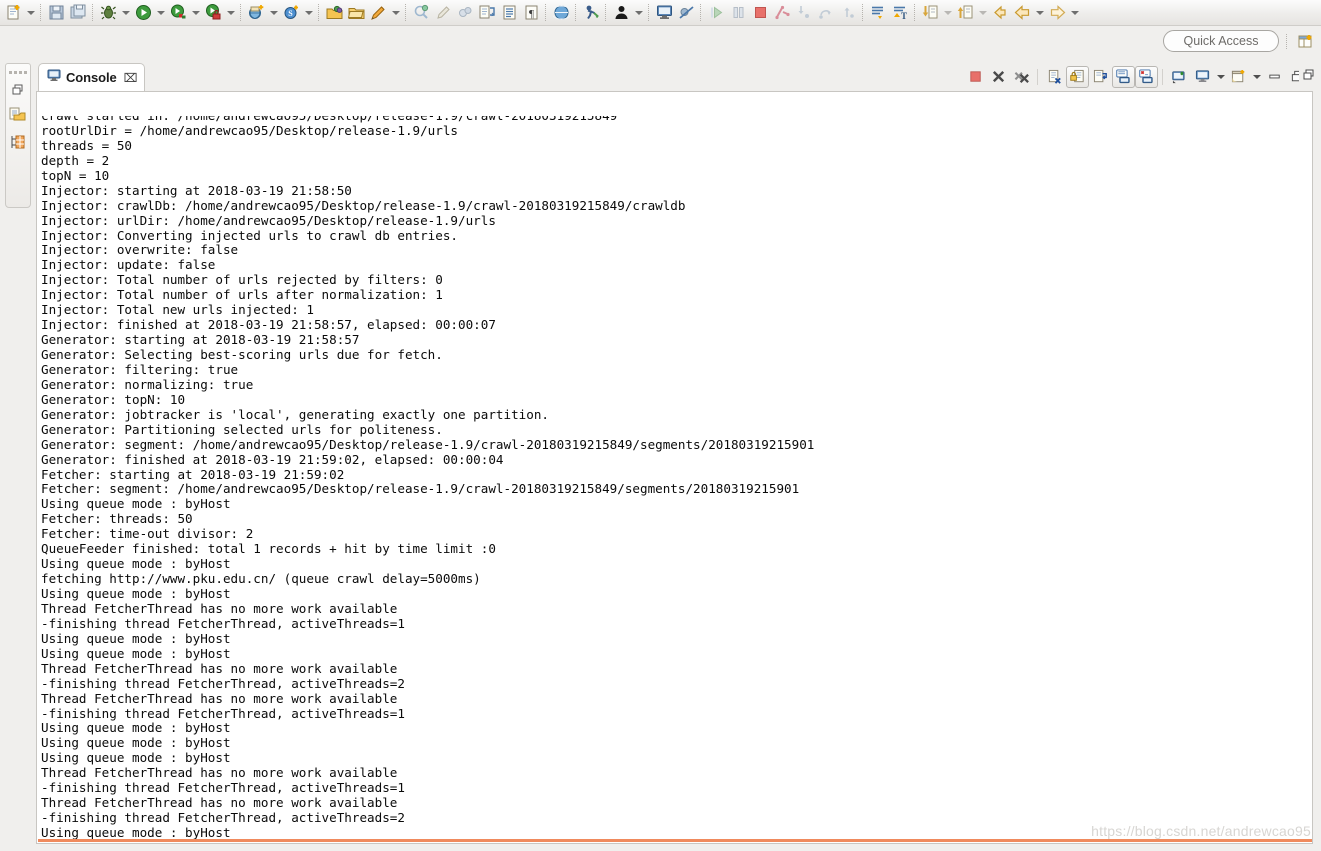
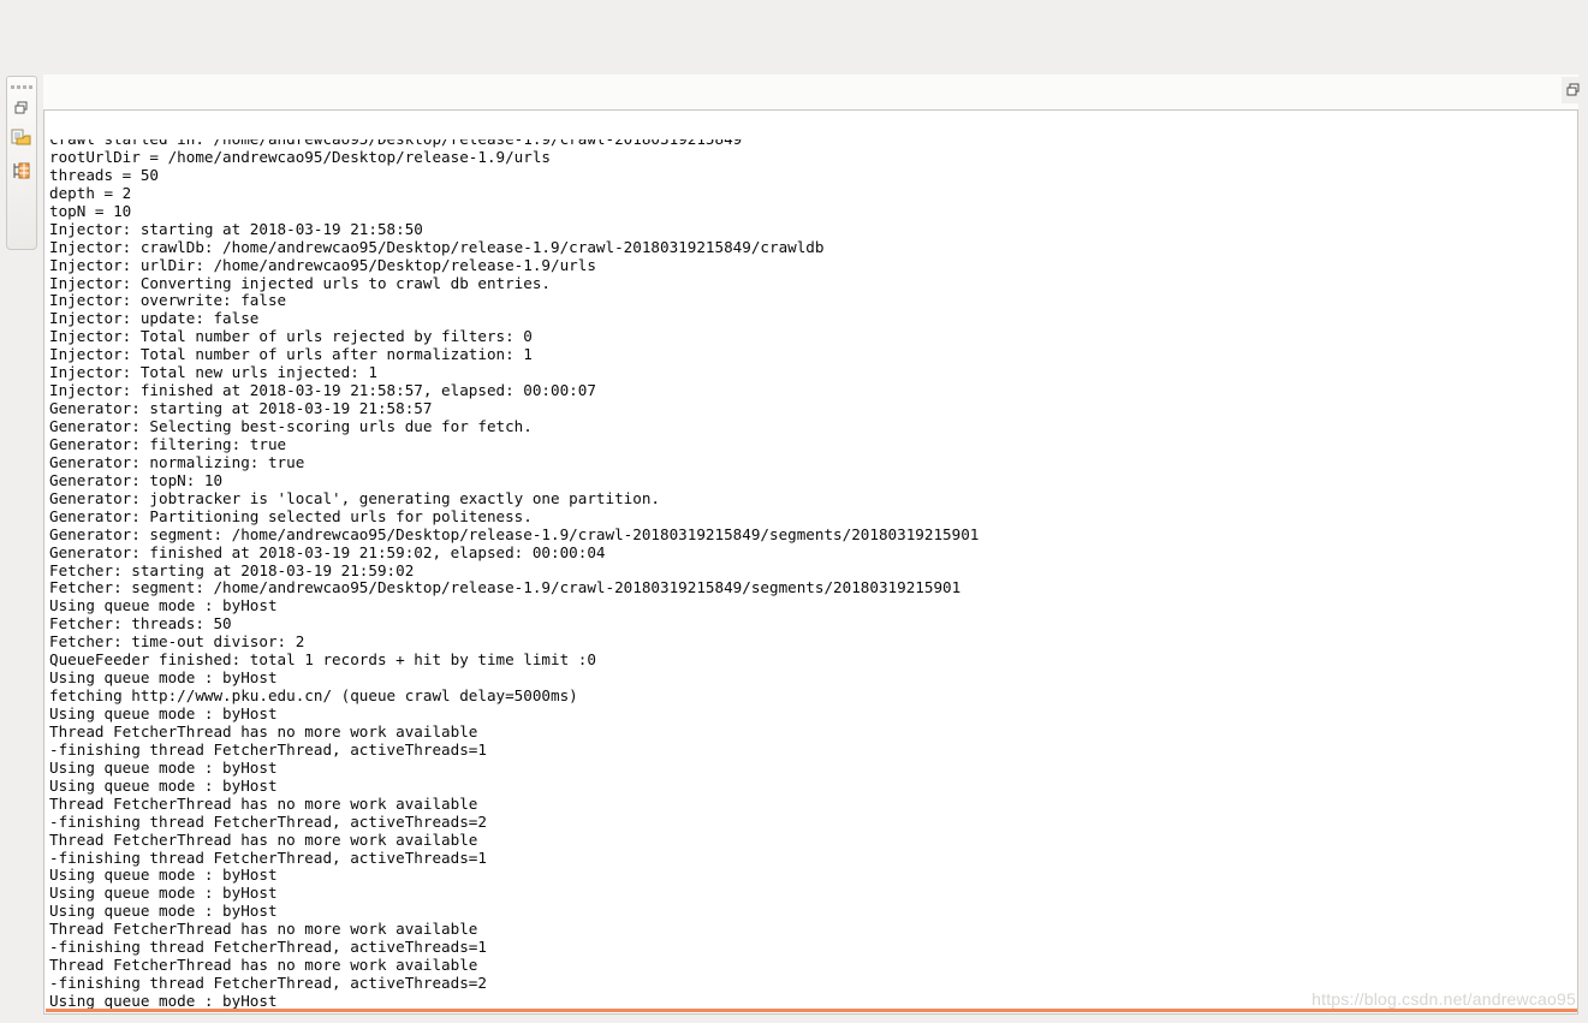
- S
- ¶
- T
- Quick Access
- Console
- ⌧
  crawl started in: /home/andrewcao95/Desktop/release-1.9/crawl-20180319215849
  rootUrlDir = /home/andrewcao95/Desktop/release-1.9/urls
  threads = 50
  depth = 2
  topN = 10
  Injector: starting at 2018-03-19 21:58:50
  Injector: crawlDb: /home/andrewcao95/Desktop/release-1.9/crawl-20180319215849/crawldb
  Injector: urlDir: /home/andrewcao95/Desktop/release-1.9/urls
  Injector: Converting injected urls to crawl db entries.
  Injector: overwrite: false
  Injector: update: false
  Injector: Total number of urls rejected by filters: 0
  Injector: Total number of urls after normalization: 1
  Injector: Total new urls injected: 1
  Injector: finished at 2018-03-19 21:58:57, elapsed: 00:00:07
  Generator: starting at 2018-03-19 21:58:57
  Generator: Selecting best-scoring urls due for fetch.
  Generator: filtering: true
  Generator: normalizing: true
  Generator: topN: 10
  Generator: jobtracker is 'local', generating exactly one partition.
  Generator: Partitioning selected urls for politeness.
  Generator: segment: /home/andrewcao95/Desktop/release-1.9/crawl-20180319215849/segments/20180319215901
  Generator: finished at 2018-03-19 21:59:02, elapsed: 00:00:04
  Fetcher: starting at 2018-03-19 21:59:02
  Fetcher: segment: /home/andrewcao95/Desktop/release-1.9/crawl-20180319215849/segments/20180319215901
  Using queue mode : byHost
  Fetcher: threads: 50
  Fetcher: time-out divisor: 2
  QueueFeeder finished: total 1 records + hit by time limit :0
  Using queue mode : byHost
  fetching http://www.pku.edu.cn/ (queue crawl delay=5000ms)
  Using queue mode : byHost
  Thread FetcherThread has no more work available
  -finishing thread FetcherThread, activeThreads=1
  Using queue mode : byHost
  Using queue mode : byHost
  Thread FetcherThread has no more work available
  -finishing thread FetcherThread, activeThreads=2
  Thread FetcherThread has no more work available
  -finishing thread FetcherThread, activeThreads=1
  Using queue mode : byHost
  Using queue mode : byHost
  Using queue mode : byHost
  Thread FetcherThread has no more work available
  -finishing thread FetcherThread, activeThreads=1
  Thread FetcherThread has no more work available
  -finishing thread FetcherThread, activeThreads=2
  Using queue mode : byHost
  https://blog.csdn.net/andrewcao95
